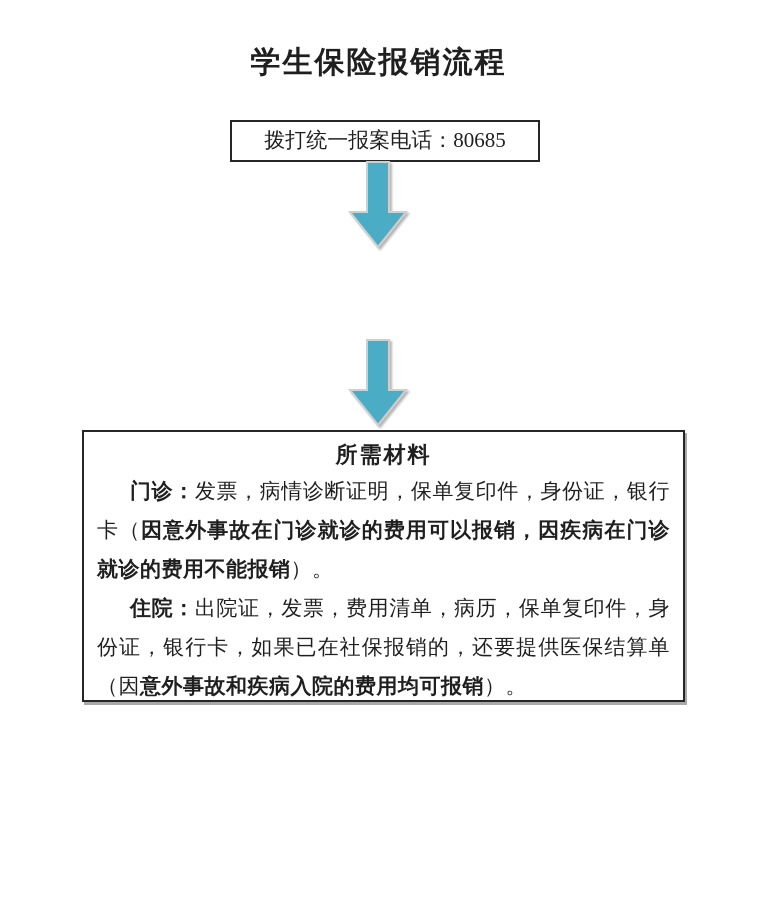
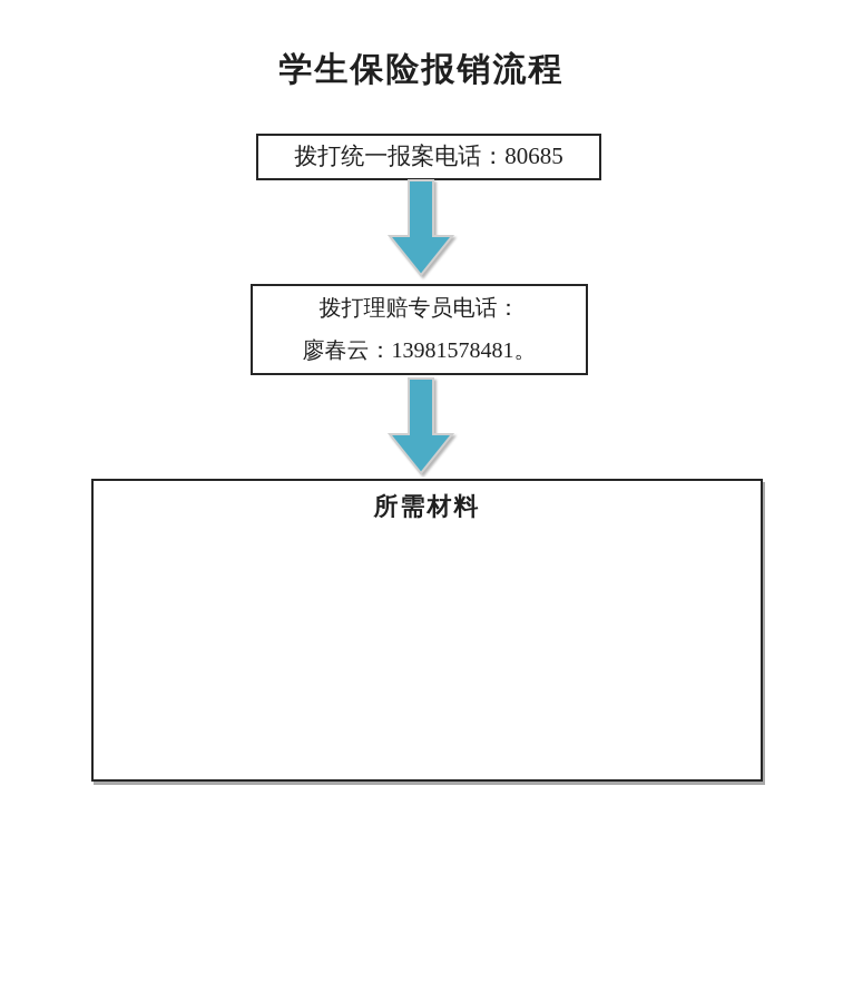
  学生保险报销流程
  拨打统一报案电话：80685
+ 拨打理赔专员电话：
+ 廖春云：13981578481。
  所需材料
- 门诊：发票，病情诊断证明，保单复印件，身份证，银行卡（因意外事故在门诊就诊的费用可以报销，因疾病在门诊就诊的费用不能报销）。
- 住院：出院证，发票，费用清单，病历，保单复印件，身份证，银行卡，如果已在社保报销的，还要提供医保结算单（因意外事故和疾病入院的费用均可报销）。
